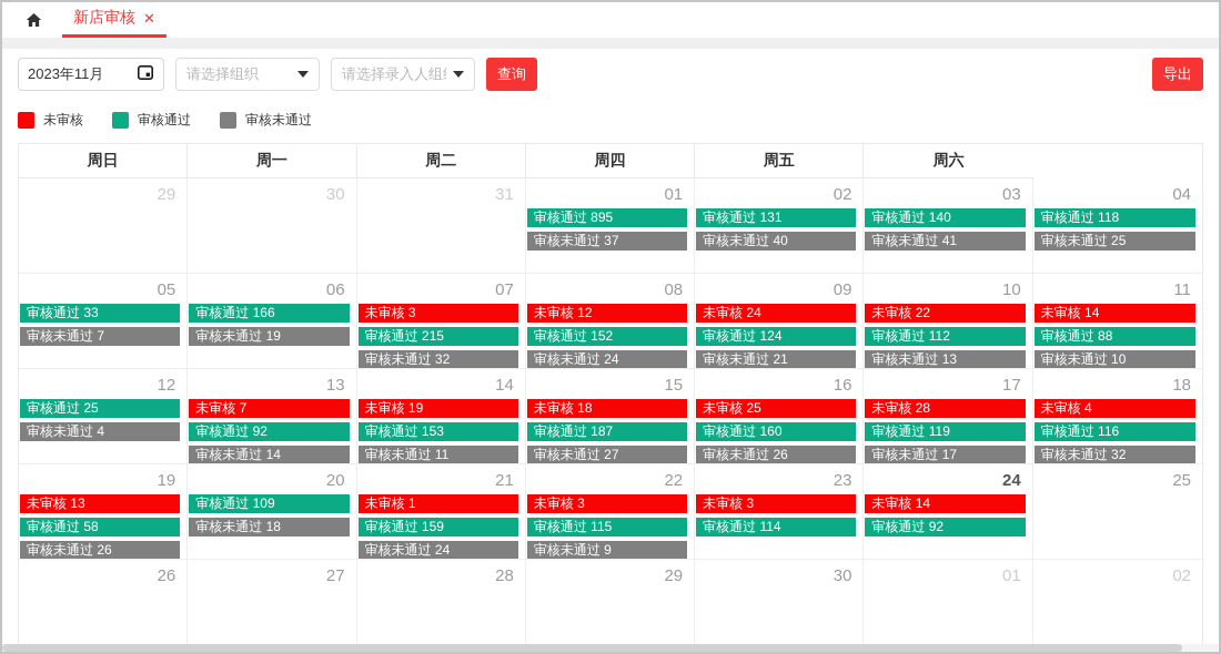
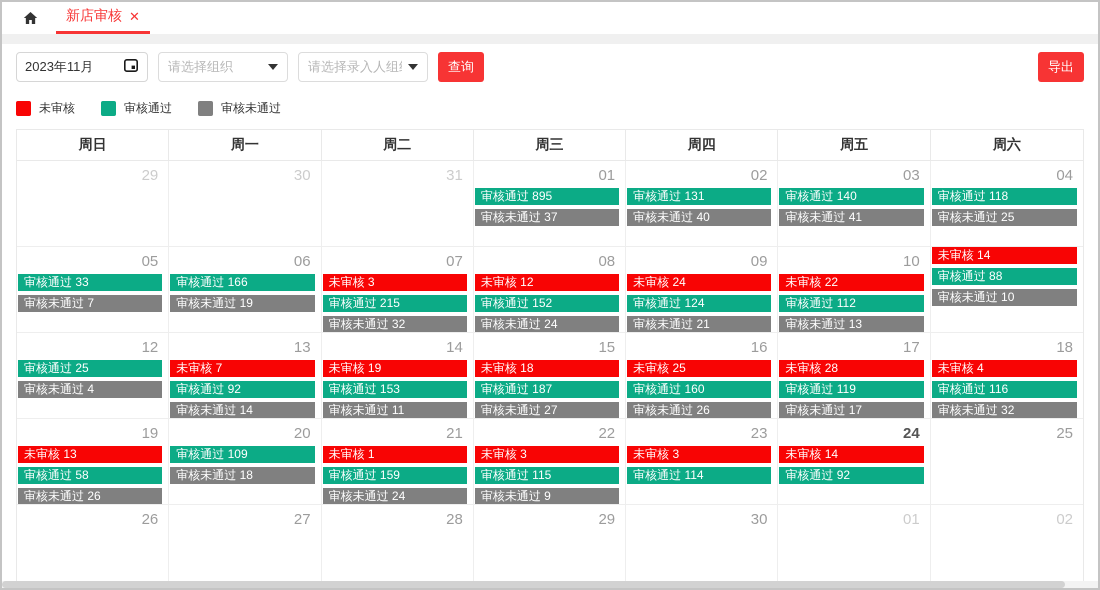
  新店审核
  ✕
  2023年11月
  请选择组织
  请选择录入人组
  查询
  导出
  未审核
  审核通过
  审核未通过
  周日
  周一
  周二
+ 周三
  周四
  周五
  周六
  29
  30
  31
  01
  审核通过 895
  审核未通过 37
  02
  审核通过 131
  审核未通过 40
  03
  审核通过 140
  审核未通过 41
  04
  审核通过 118
  审核未通过 25
  05
  审核通过 33
  审核未通过 7
  06
  审核通过 166
  审核未通过 19
  07
  未审核 3
  审核通过 215
  审核未通过 32
  08
  未审核 12
  审核通过 152
  审核未通过 24
  09
  未审核 24
  审核通过 124
  审核未通过 21
  10
  未审核 22
  审核通过 112
  审核未通过 13
- 11
  未审核 14
  审核通过 88
  审核未通过 10
  12
  审核通过 25
  审核未通过 4
  13
  未审核 7
  审核通过 92
  审核未通过 14
  14
  未审核 19
  审核通过 153
  审核未通过 11
  15
  未审核 18
  审核通过 187
  审核未通过 27
  16
  未审核 25
  审核通过 160
  审核未通过 26
  17
  未审核 28
  审核通过 119
  审核未通过 17
  18
  未审核 4
  审核通过 116
  审核未通过 32
  19
  未审核 13
  审核通过 58
  审核未通过 26
  20
  审核通过 109
  审核未通过 18
  21
  未审核 1
  审核通过 159
  审核未通过 24
  22
  未审核 3
  审核通过 115
  审核未通过 9
  23
  未审核 3
  审核通过 114
  24
  未审核 14
  审核通过 92
  25
  26
  27
  28
  29
  30
  01
  02
